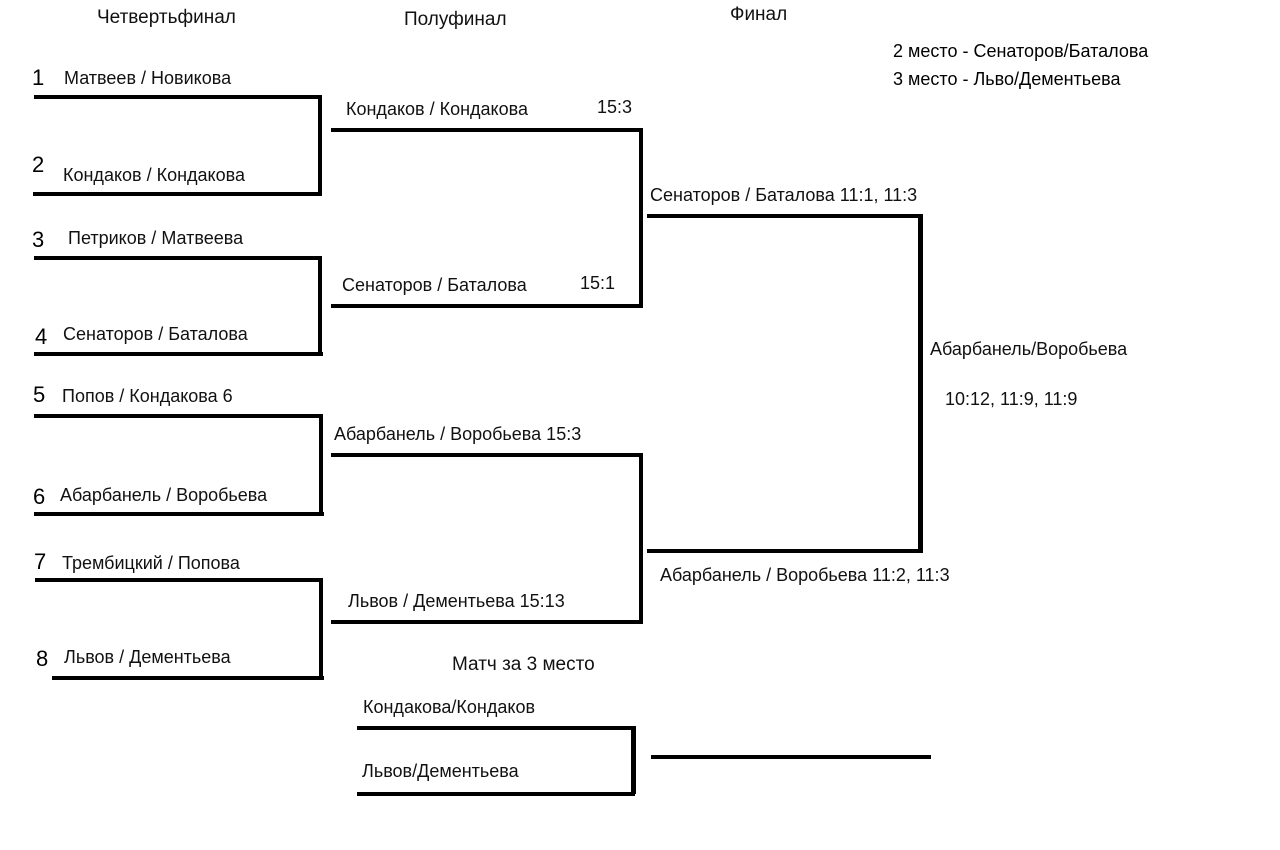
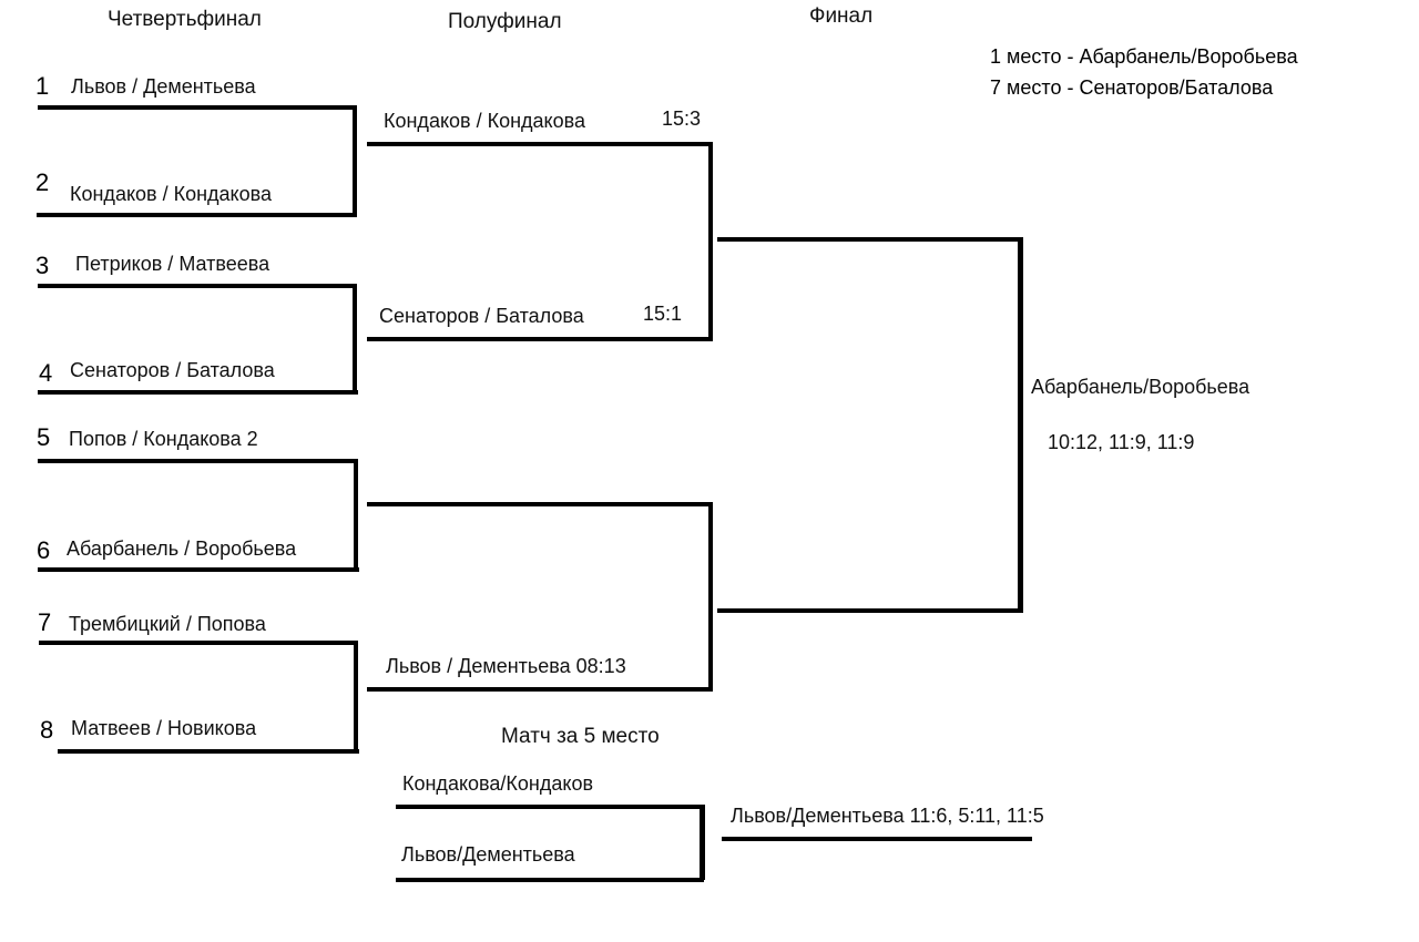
  Четвертьфинал
  Полуфинал
  Финал
+ 1 место - Абарбанель/Воробьева
- 2 место - Сенаторов/Баталова
+ 7 место - Сенаторов/Баталова
- 3 место - Льво/Дементьева
  1
  2
  3
  4
  5
  6
  7
  8
- Матвеев / Новикова
+ Львов / Дементьева
  Кондаков / Кондакова
  Петриков / Матвеева
  Сенаторов / Баталова
- Попов / Кондакова 6
+ Попов / Кондакова 2
  Абарбанель / Воробьева
  Трембицкий / Попова
- Львов / Дементьева
+ Матвеев / Новикова
  Кондаков / Кондакова
  15:3
  Сенаторов / Баталова
  15:1
- Абарбанель / Воробьева 15:3
- Львов / Дементьева 15:13
+ Львов / Дементьева 08:13
- Сенаторов / Баталова 11:1, 11:3
- Абарбанель / Воробьева 11:2, 11:3
  Абарбанель/Воробьева
  10:12, 11:9, 11:9
- Матч за 3 место
+ Матч за 5 место
  Кондакова/Кондаков
  Львов/Дементьева
+ Львов/Дементьева 11:6, 5:11, 11:5
